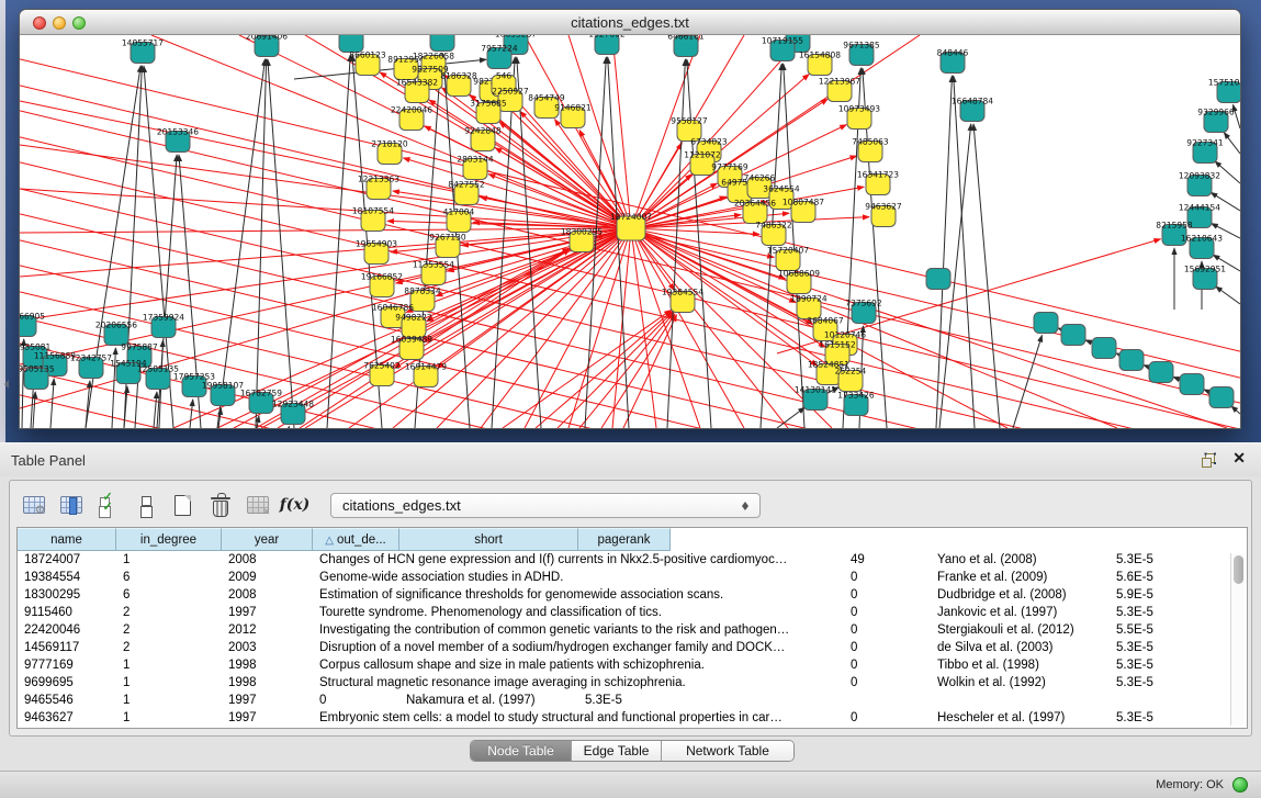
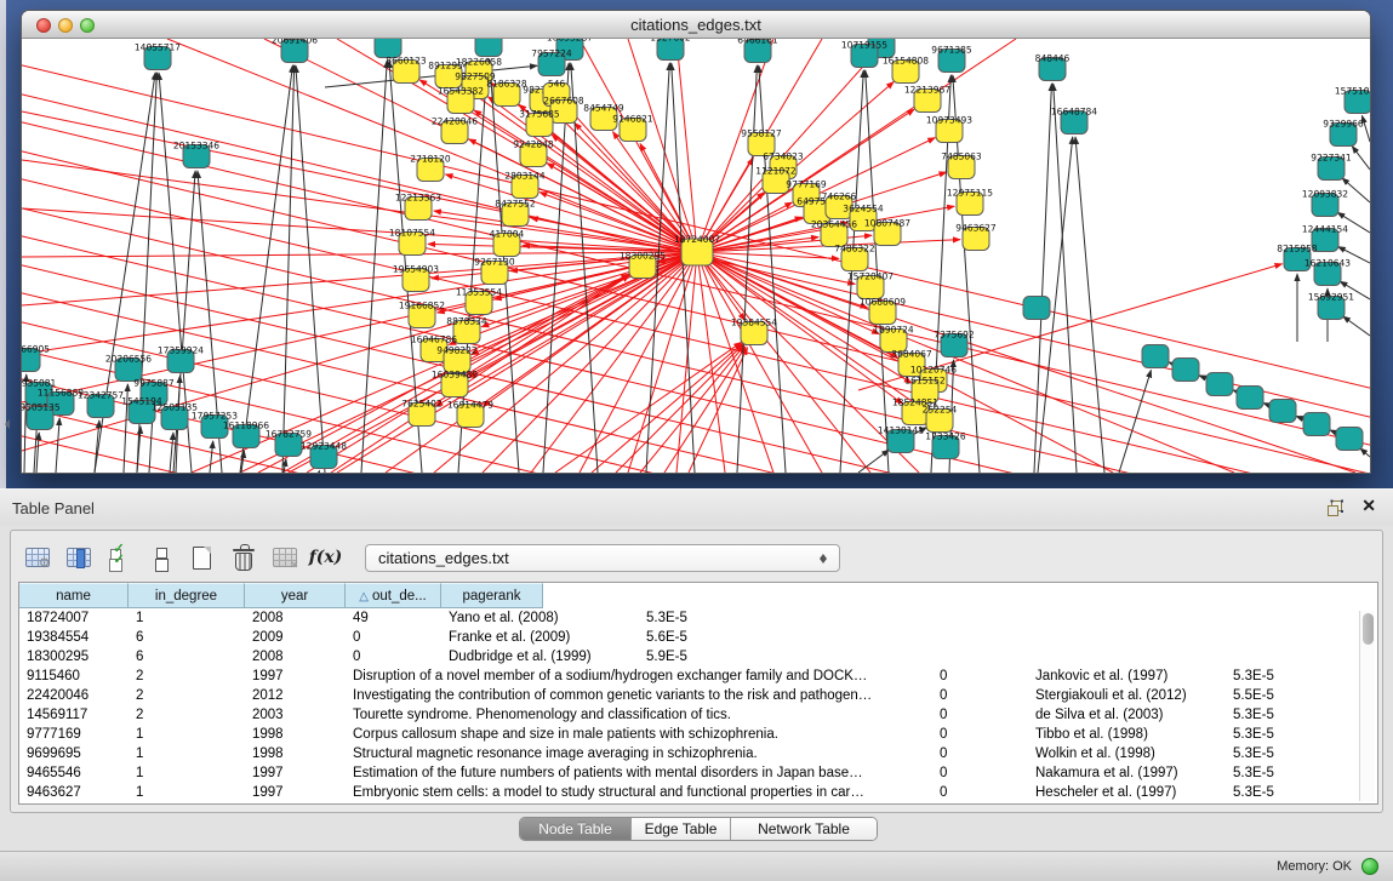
  citations_edges.txt
  14055717
  20691406
  6466161
  10719155
  9671385
  848446
  7957224
  20153346
  16648784
  157510
  9329966
  9227341
  12093832
  12444154
  8215958
  16210643
  15692951
  7375692
  14130141
  1733426
  935081
  11156889
  12342757
  20206556
  9975887
  1545194
  17359924
  12505135
  17957253
- 19958107
+ 16118966
  16782759
  12923448
  9505135
  8660123
  891295
  18226058
  9827509
  16543382
  8186328
  546
- 2250927
+ 2667608
  3175685
  8454749
  9146821
  22420046
  9242848
  2718120
  2803144
  12213363
  8427552
  18107554
  417004
  9267130
  19654903
  11353554
  19166852
  8878334
  16046786
  9498222
  16039489
  7625402
  16914479
  18300295
  9558127
  6734023
  1121072
  9777169
  64975
  746266
  3624554
  20364456
  10807487
  7486322
  15720407
  10688609
  1890724
  19384554
  16154808
  12213967
  10973493
  7485063
- 16341723
+ 12975115
  9463627
  3684067
  10120746
  1615152
  18524851
  252254
  18724007
  Table Panel
  ✕
  f(x)
  citations_edges.txt
  name
  in_degree
  year
  △ out_de...
- short
  pagerank
  18724007
  1
  2008
- Changes of HCN gene expression and I(f) currents in Nkx2.5-positive cardiomyoc…
  49
  Yano et al. (2008)
  5.3E-5
  19384554
  6
  2009
- Genome-wide association studies in ADHD.
  0
  Franke et al. (2009)
  5.6E-5
  18300295
  6
  2008
- Estimation of significance thresholds for genomewide association scans.
  0
- Dudbridge et al. (2008)
+ Dudbridge et al. (1999)
  5.9E-5
  9115460
  2
  1997
- Tourette syndrome. Phenomenology and classification of tics.
+ Disruption of a novel member of a sodium/hydrogen exchanger family and DOCK…
  0
  Jankovic et al. (1997)
  5.3E-5
  22420046
  2
  2012
  Investigating the contribution of common genetic variants to the risk and pathogen…
  0
  Stergiakouli et al. (2012)
  5.5E-5
  14569117
  2
  2003
- Disruption of a novel member of a sodium/hydrogen exchanger family and DOCK…
+ Tourette syndrome. Phenomenology and classification of tics.
  0
  de Silva et al. (2003)
  5.3E-5
  9777169
  1
  1998
  Corpus callosum shape and size in male patients with schizophrenia.
  0
  Tibbo et al. (1998)
  5.3E-5
  9699695
  1
  1998
  Structural magnetic resonance image averaging in schizophrenia.
  0
- Wolkin et al. (1992)
+ Wolkin et al. (1998)
  5.3E-5
  9465546
  1
  1997
+ Estimation of the future numbers of patients with mental disorders in Japan base…
  0
  Nakamura et al. (1997)
  5.3E-5
  9463627
  1
  1997
  Embryonic stem cells: a model to study structural and functional properties in car…
  0
  Hescheler et al. (1997)
  5.3E-5
  Node Table
  Edge Table
  Network Table
  Memory: OK
